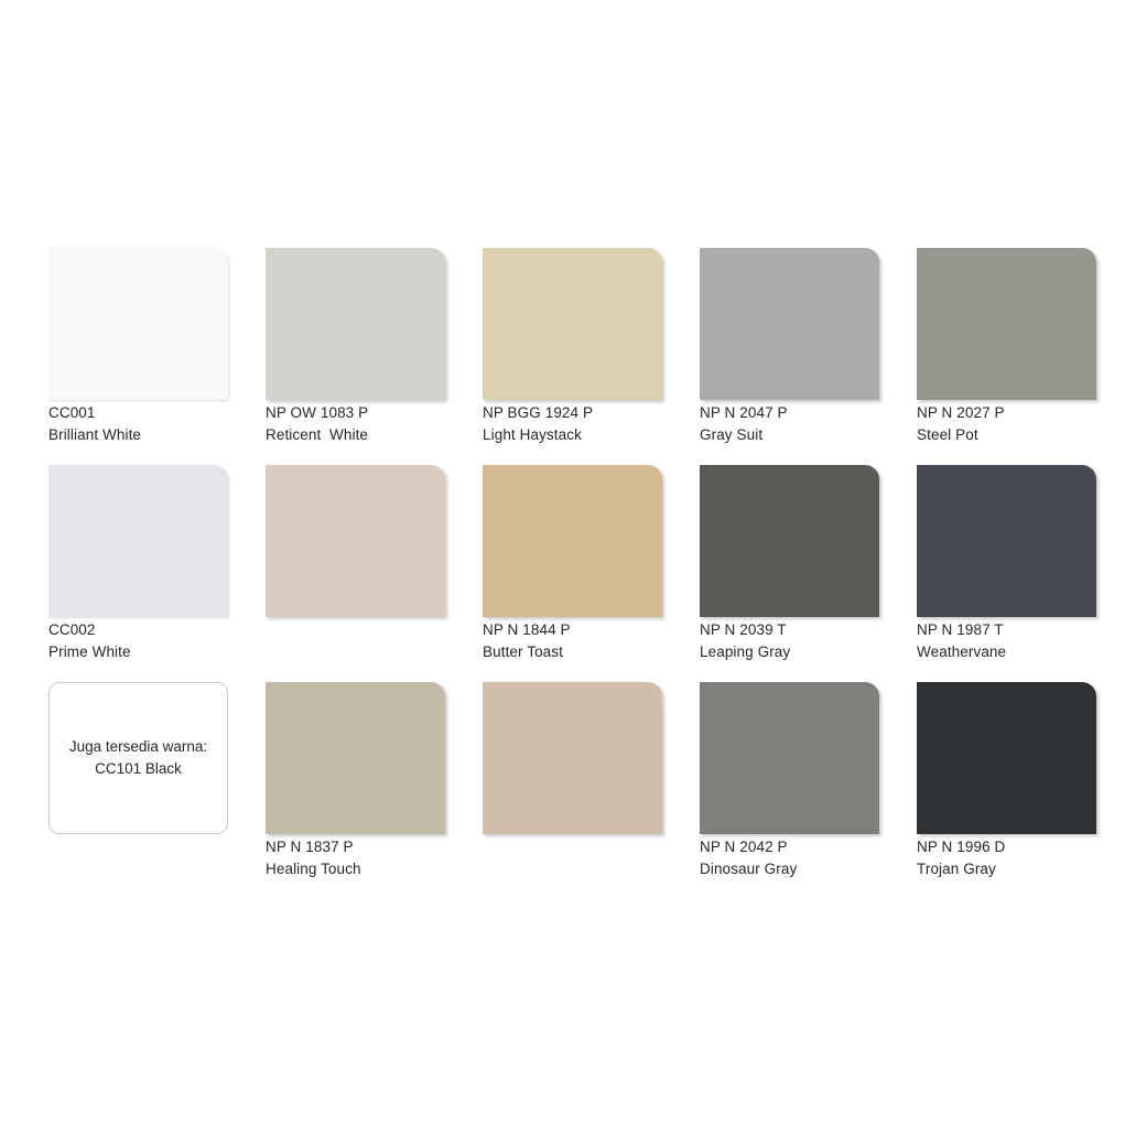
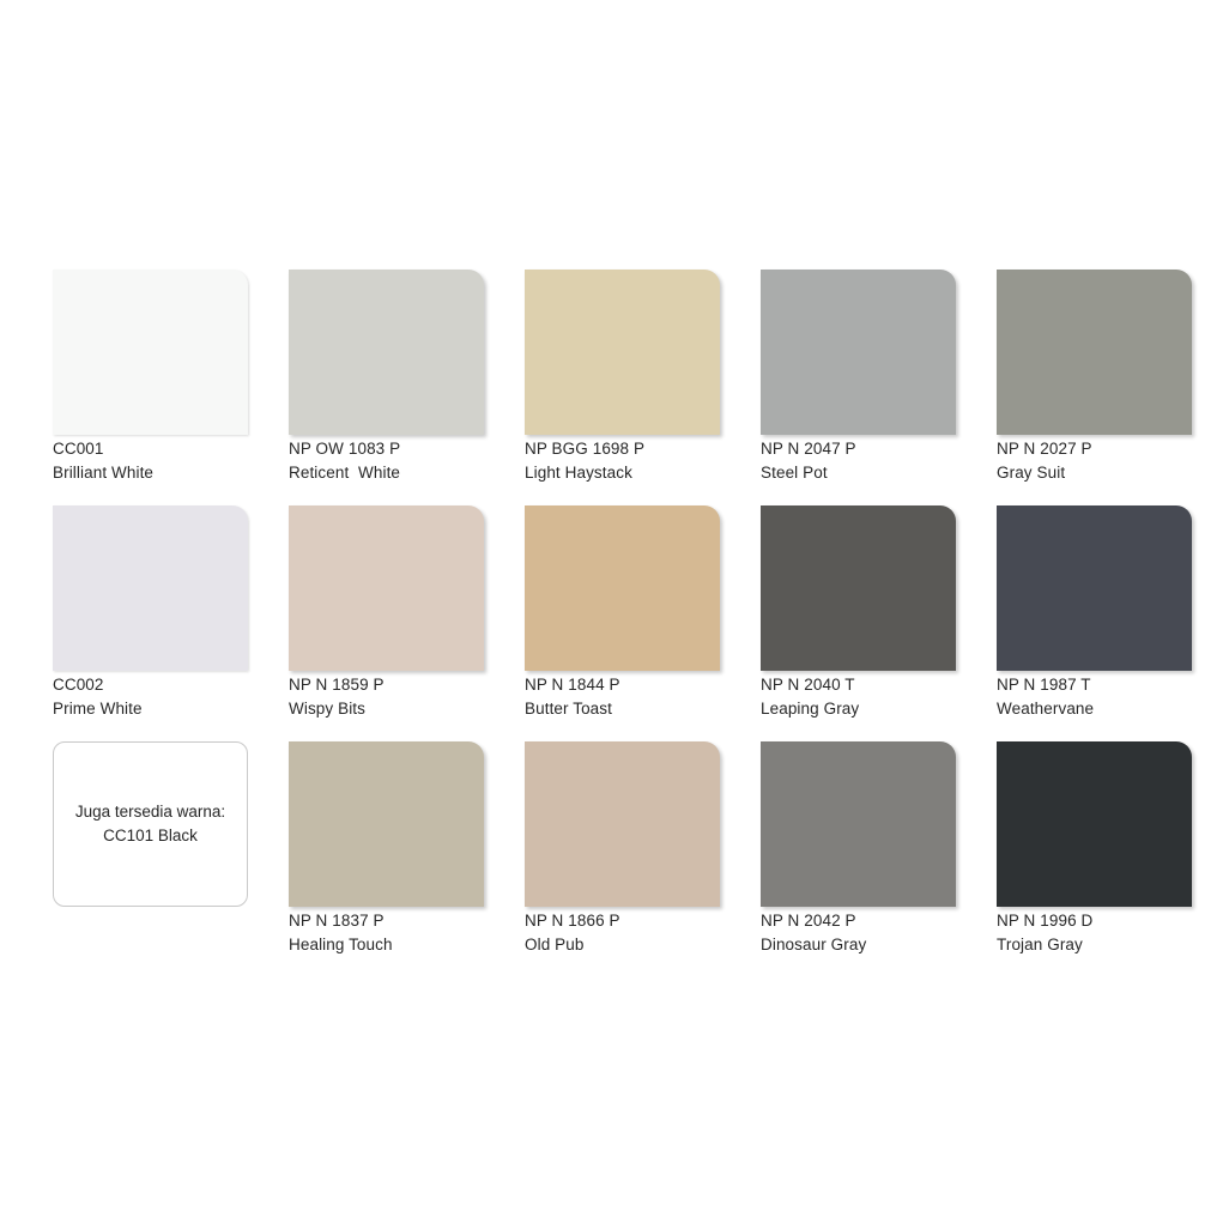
  CC001
  Brilliant White
  NP OW 1083 P
  Reticent White
- NP BGG 1924 P
+ NP BGG 1698 P
  Light Haystack
  NP N 2047 P
- Gray Suit
+ Steel Pot
  NP N 2027 P
- Steel Pot
+ Gray Suit
  CC002
  Prime White
+ NP N 1859 P
+ Wispy Bits
  NP N 1844 P
  Butter Toast
- NP N 2039 T
+ NP N 2040 T
  Leaping Gray
  NP N 1987 T
  Weathervane
  Juga tersedia warna:
  CC101 Black
  NP N 1837 P
  Healing Touch
+ NP N 1866 P
+ Old Pub
  NP N 2042 P
  Dinosaur Gray
  NP N 1996 D
  Trojan Gray
